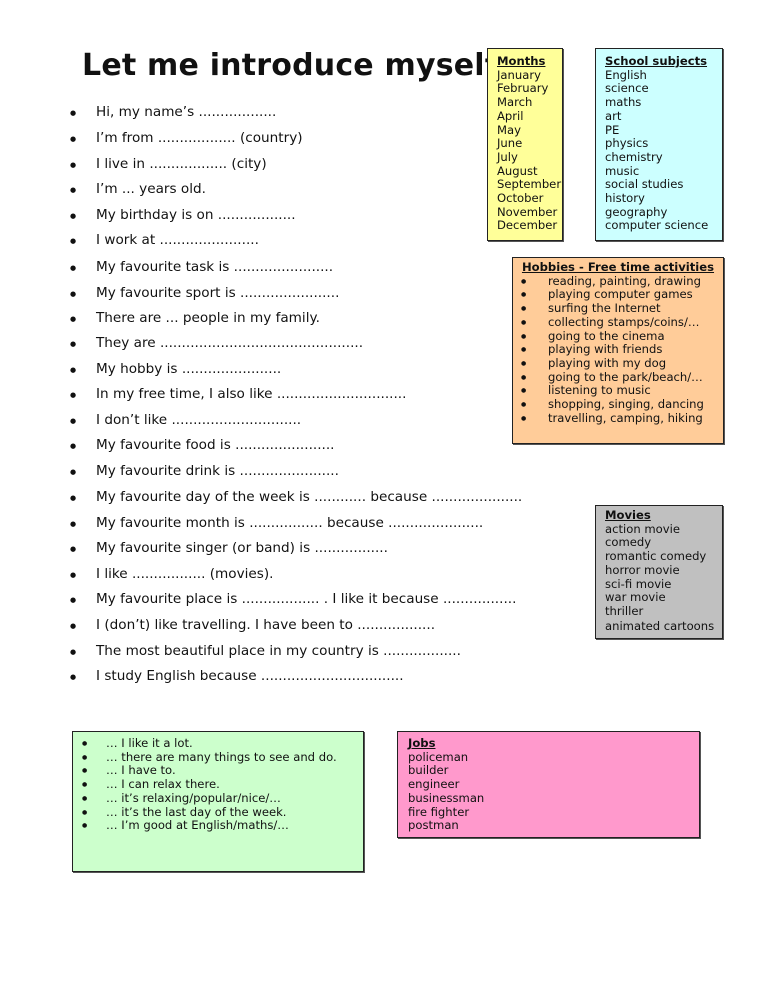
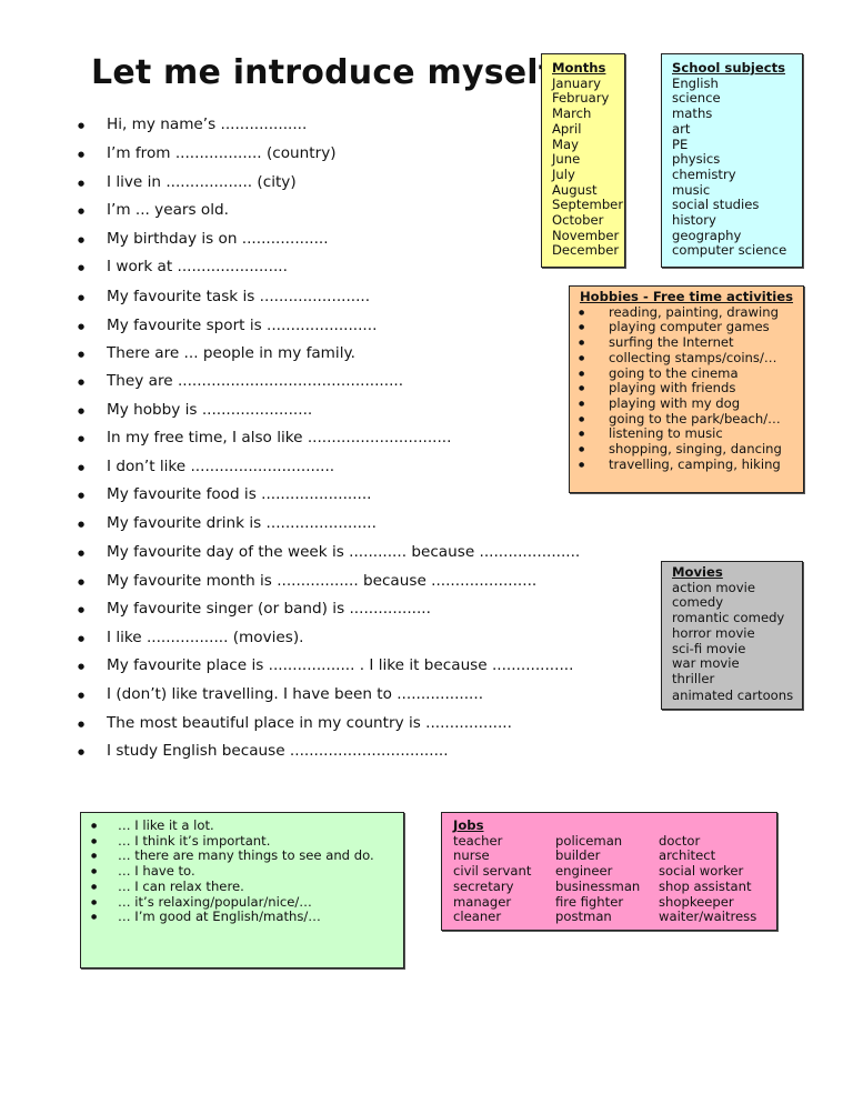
  Let me introduce mysel
  ●
  Hi, my name’s ..................
  ●
  I’m from .................. (country)
  ●
  I live in .................. (city)
  ●
  I’m ... years old.
  ●
  My birthday is on ..................
  ●
  I work at .......................
  ●
  My favourite task is .......................
  ●
  My favourite sport is .......................
  ●
  There are ... people in my family.
  ●
  They are ...............................................
  ●
  My hobby is .......................
  ●
  In my free time, I also like ..............................
  ●
  I don’t like ..............................
  ●
  My favourite food is .......................
  ●
  My favourite drink is .......................
  ●
  My favourite day of the week is ............ because .....................
  ●
  My favourite month is ................. because ......................
  ●
  My favourite singer (or band) is .................
  ●
  I like ................. (movies).
  ●
  My favourite place is .................. . I like it because .................
  ●
  I (don’t) like travelling. I have been to ..................
  ●
  The most beautiful place in my country is ..................
  ●
  I study English because .................................
  Months
  January
  February
  March
  April
  May
  June
  July
  August
  September
  October
  November
  December
  School subjects
  English
  science
  maths
  art
  PE
  physics
  chemistry
  music
  social studies
  history
  geography
  computer science
  Hobbies - Free time activities
  reading, painting, drawing
  playing computer games
  surfing the Internet
  collecting stamps/coins/…
  going to the cinema
  playing with friends
  playing with my dog
  going to the park/beach/…
  listening to music
  shopping, singing, dancing
  travelling, camping, hiking
  Movies
  action movie
  comedy
  romantic comedy
  horror movie
  sci-fi movie
  war movie
  thriller
  animated cartoons
  … I like it a lot.
+ … I think it’s important.
  … there are many things to see and do.
  … I have to.
  … I can relax there.
  … it’s relaxing/popular/nice/…
- … it’s the last day of the week.
  … I’m good at English/maths/…
  Jobs
+ teacher
+ nurse
+ civil servant
+ secretary
+ manager
+ cleaner
  policeman
  builder
  engineer
  businessman
  fire fighter
  postman
+ doctor
+ architect
+ social worker
+ shop assistant
+ shopkeeper
+ waiter/waitress
